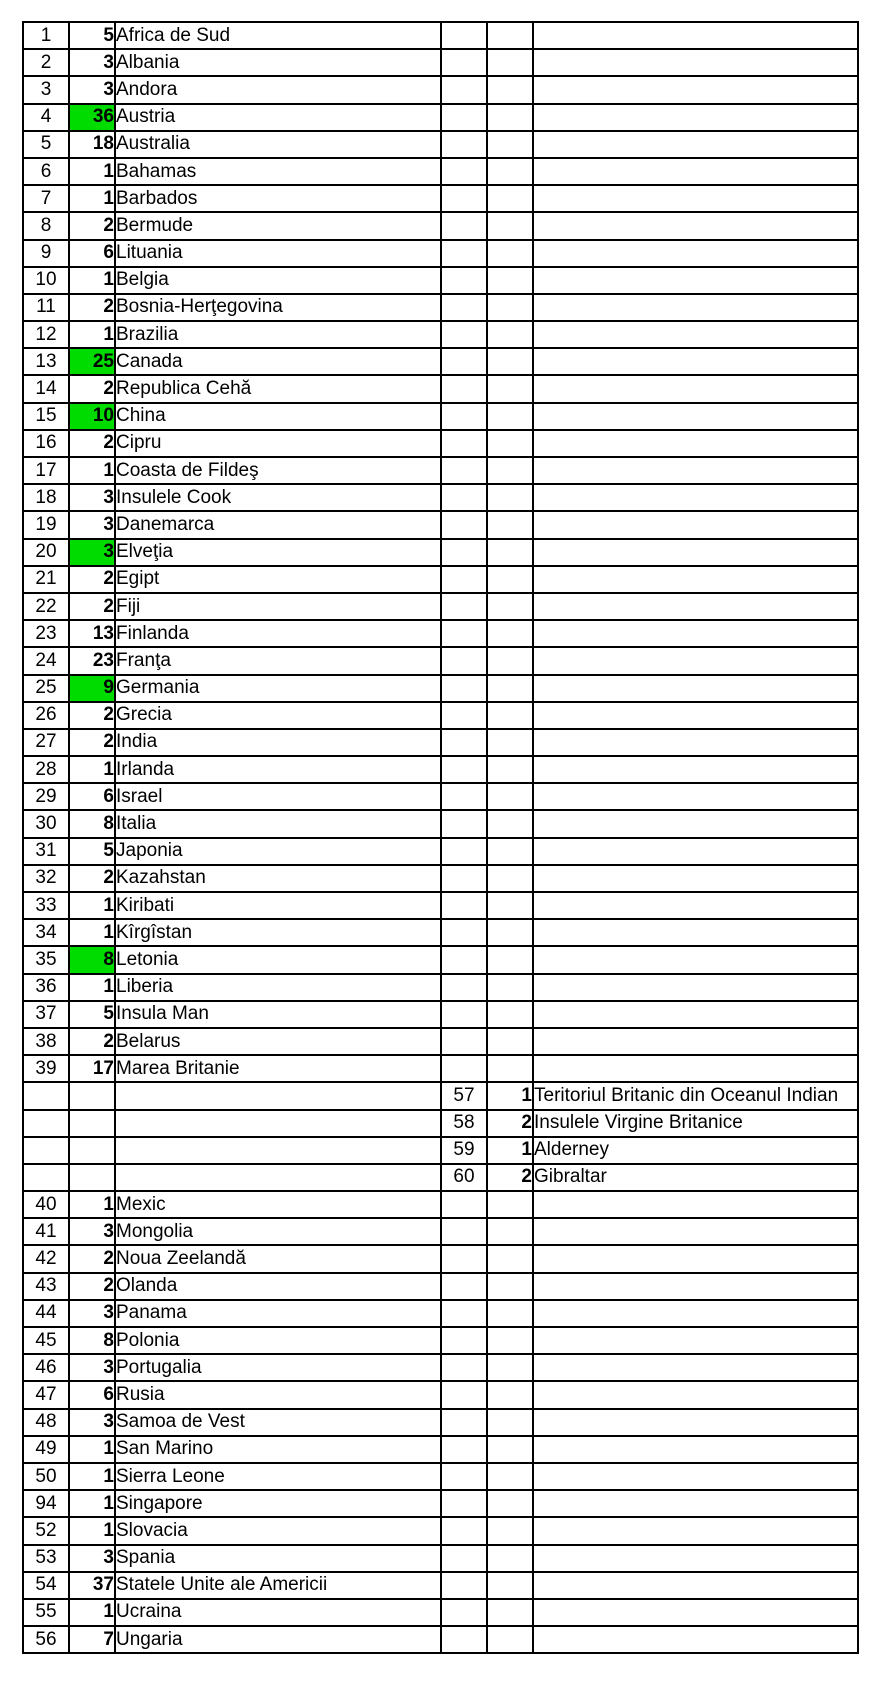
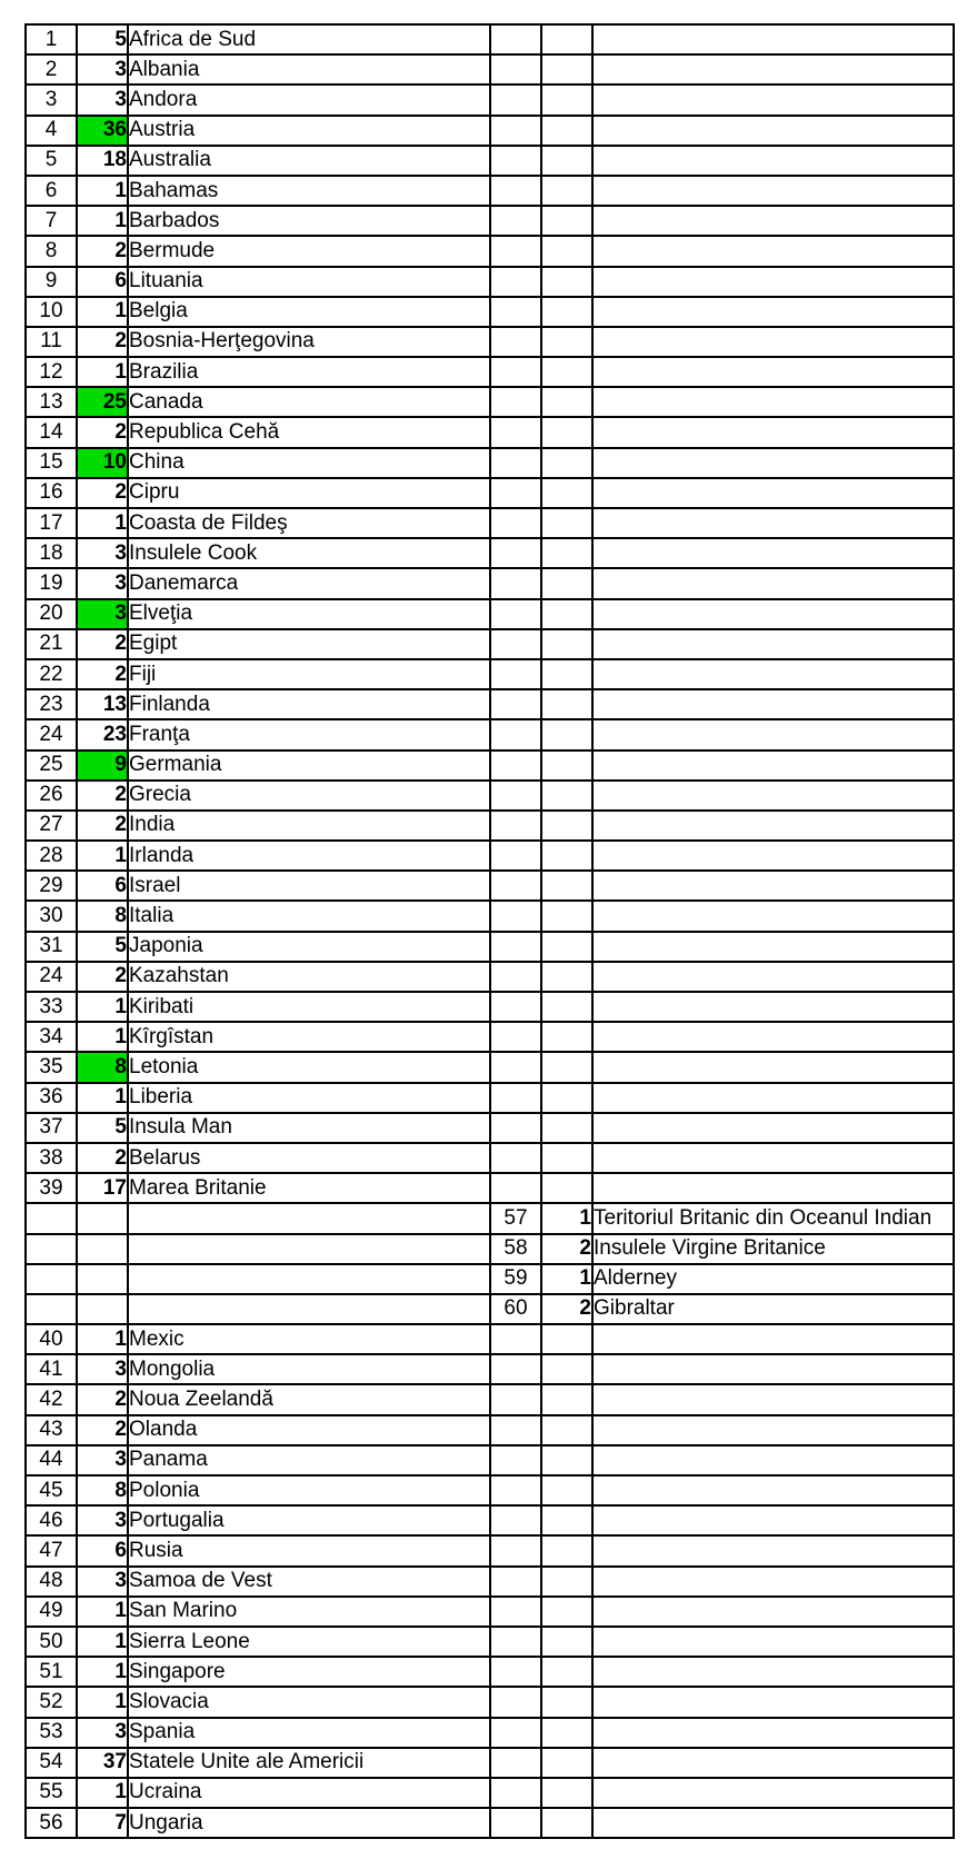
  1	5	Africa de Sud
  2	3	Albania
  3	3	Andora
  4	36	Austria
  5	18	Australia
  6	1	Bahamas
  7	1	Barbados
  8	2	Bermude
  9	6	Lituania
  10	1	Belgia
  11	2	Bosnia-Herţegovina
  12	1	Brazilia
  13	25	Canada
  14	2	Republica Cehă
  15	10	China
  16	2	Cipru
  17	1	Coasta de Fildeş
  18	3	Insulele Cook
  19	3	Danemarca
  20	3	Elveţia
  21	2	Egipt
  22	2	Fiji
  23	13	Finlanda
  24	23	Franţa
  25	9	Germania
  26	2	Grecia
  27	2	India
  28	1	Irlanda
  29	6	Israel
  30	8	Italia
  31	5	Japonia
- 32	2	Kazahstan
+ 24	2	Kazahstan
  33	1	Kiribati
  34	1	Kîrgîstan
  35	8	Letonia
  36	1	Liberia
  37	5	Insula Man
  38	2	Belarus
  39	17	Marea Britanie
  			57	1	Teritoriul Britanic din Oceanul Indian
  			58	2	Insulele Virgine Britanice
  			59	1	Alderney
  			60	2	Gibraltar
  40	1	Mexic
  41	3	Mongolia
  42	2	Noua Zeelandă
  43	2	Olanda
  44	3	Panama
  45	8	Polonia
  46	3	Portugalia
  47	6	Rusia
  48	3	Samoa de Vest
  49	1	San Marino
  50	1	Sierra Leone
- 94	1	Singapore
+ 51	1	Singapore
  52	1	Slovacia
  53	3	Spania
  54	37	Statele Unite ale Americii
  55	1	Ucraina
  56	7	Ungaria
